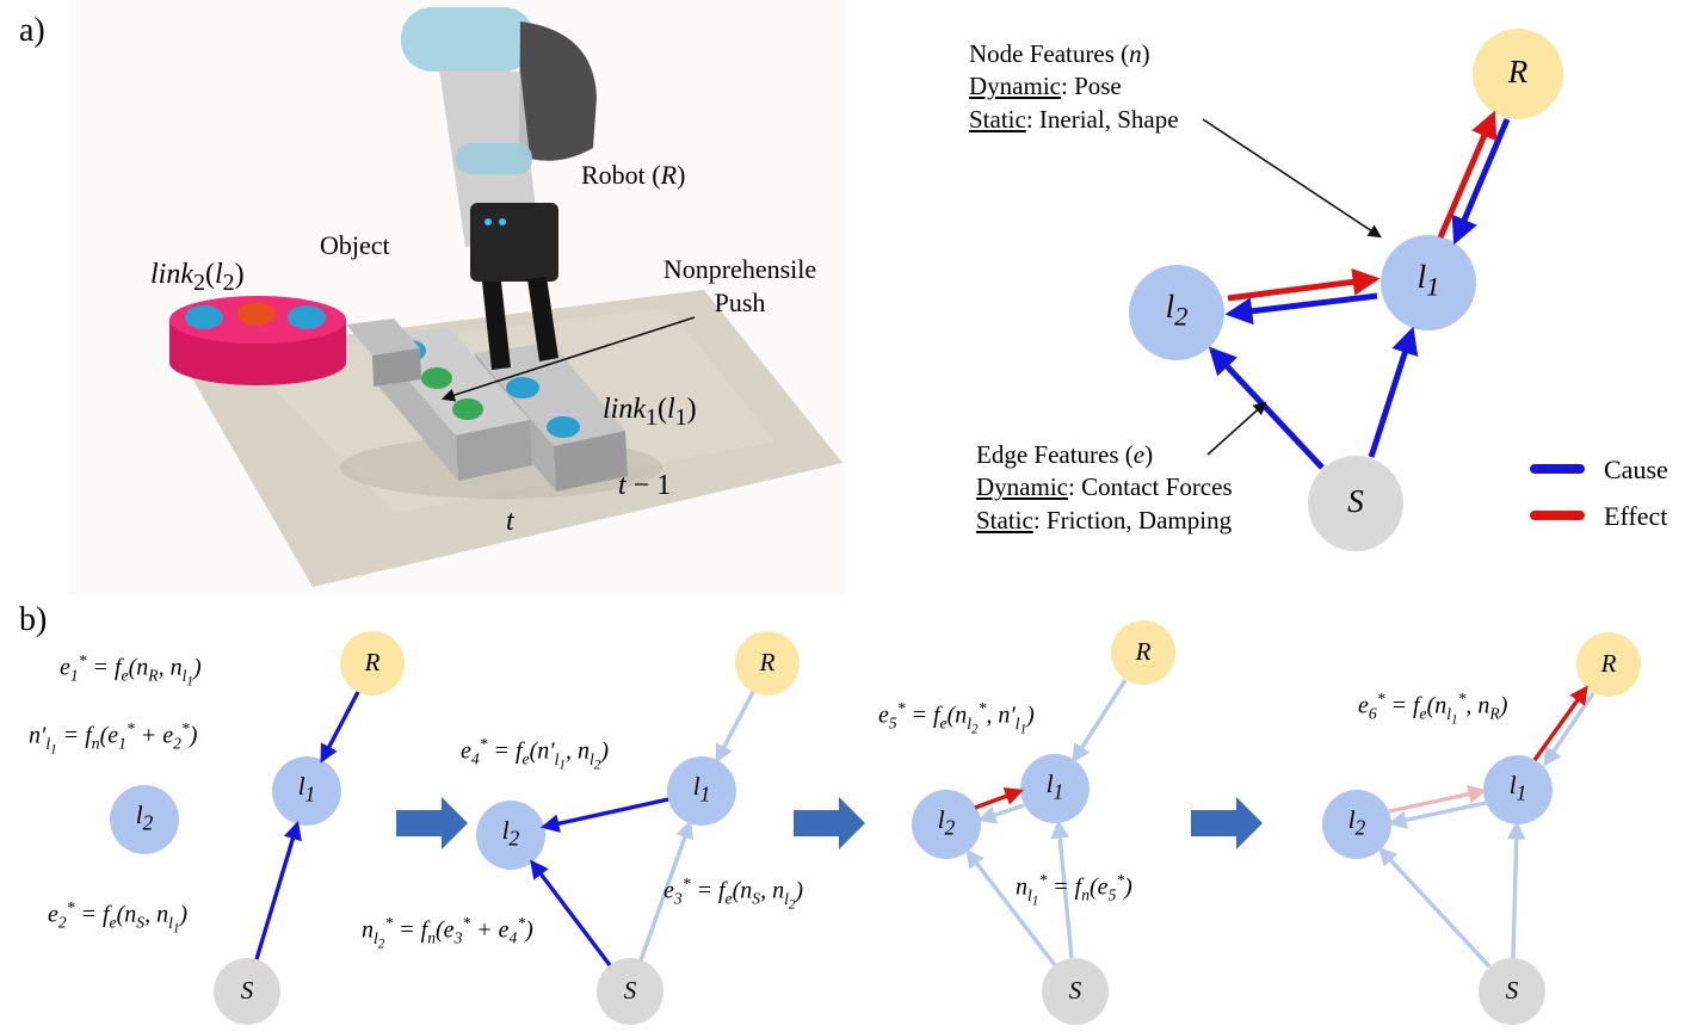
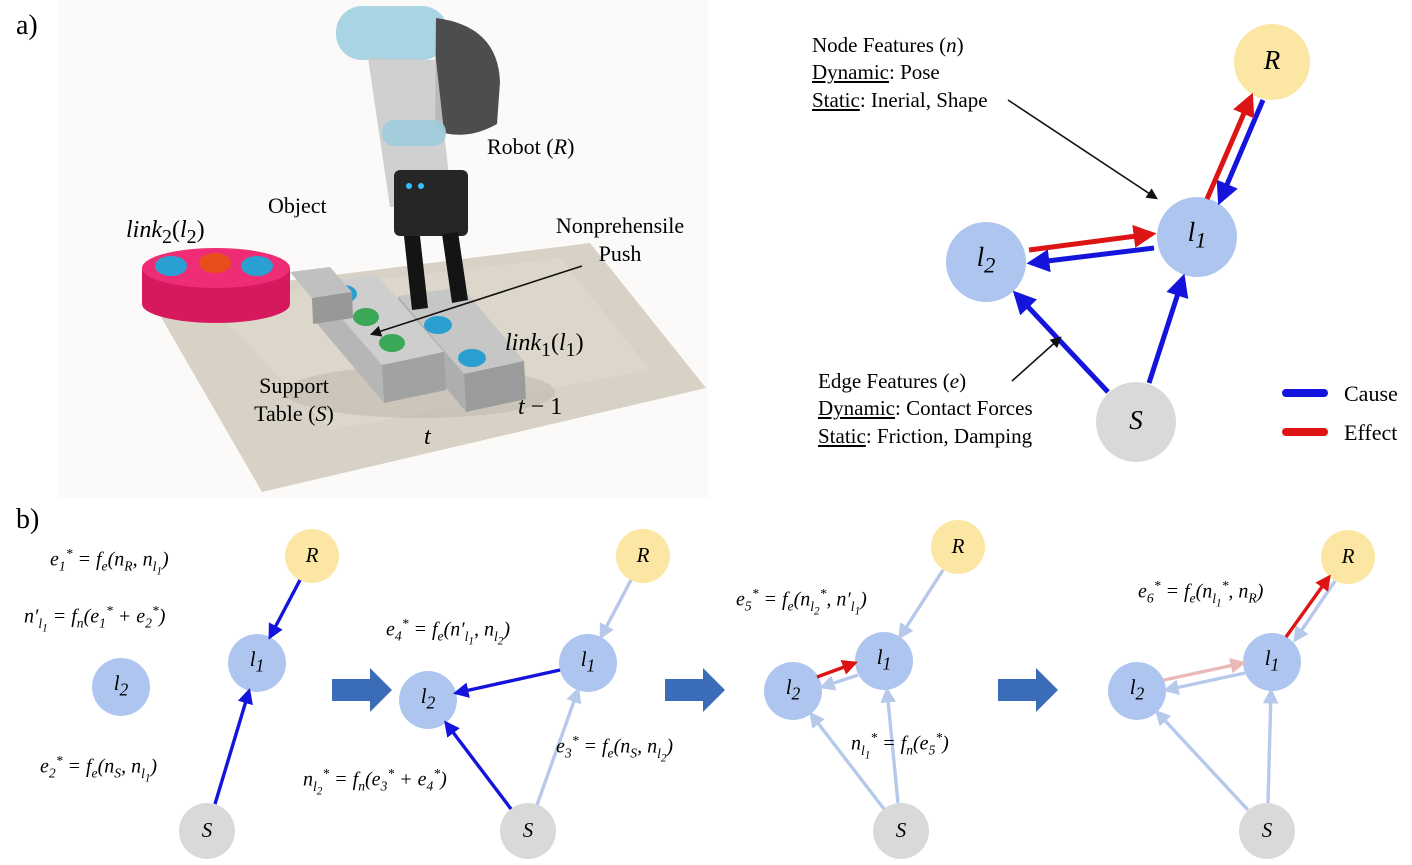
  a)
  b)
  Robot (R)
  Object
  link2(l2)
  Nonprehensile
  Push
  link1(l1)
+ Support
+ Table (S)
  t − 1
  t
  Node Features (n)
  Dynamic: Pose
  Static: Inerial, Shape
  Edge Features (e)
  Dynamic: Contact Forces
  Static: Friction, Damping
  Cause
  Effect
  R
  l1
  l2
  S
  R
  l1
  l2
  S
  R
  l1
  l2
  S
  R
  l1
  l2
  S
  R
  l1
  l2
  S
  e1* = fe(nR, nl1)
  n′l1 = fn(e1* + e2*)
  e2* = fe(nS, nl1)
  e4* = fe(n′l1, nl2)
  e3* = fe(nS, nl2)
  nl2* = fn(e3* + e4*)
  e5* = fe(nl2*, n′l1)
  nl1* = fn(e5*)
  e6* = fe(nl1*, nR)
